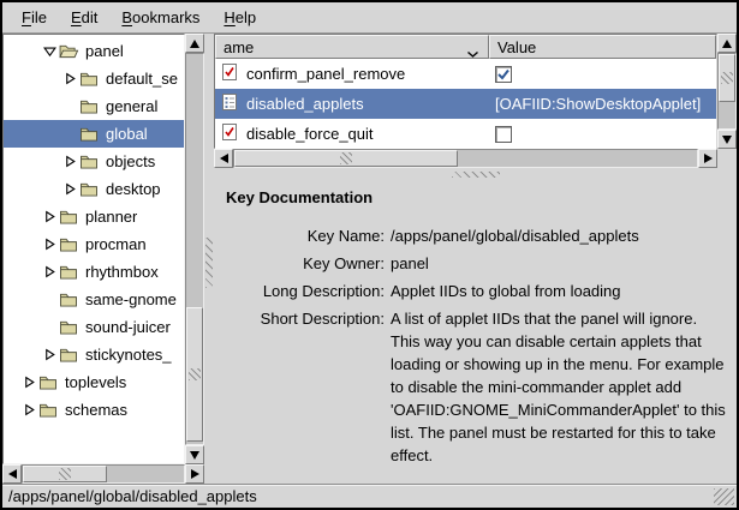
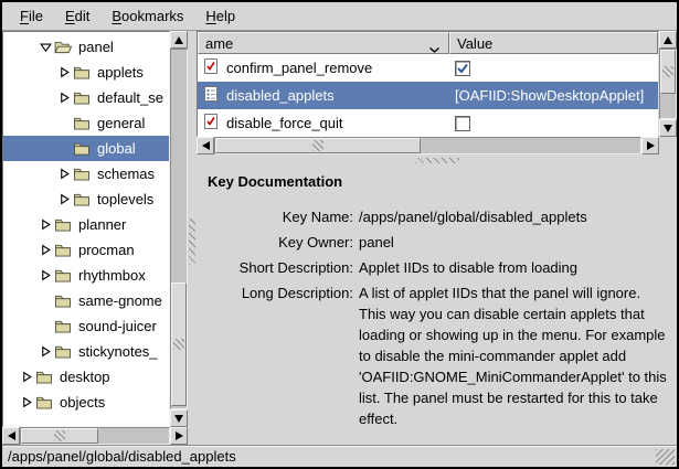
  File
  Edit
  Bookmarks
  Help
  panel
+ applets
  default_se
  general
  global
- objects
+ schemas
- desktop
+ toplevels
  planner
  procman
  rhythmbox
  same-gnome
  sound-juicer
  stickynotes_
- toplevels
+ desktop
- schemas
+ objects
  ame
  Value
  confirm_panel_remove
  disabled_applets
  [OAFIID:ShowDesktopApplet]
  disable_force_quit
  Key Documentation
  Key Name:
  /apps/panel/global/disabled_applets
  Key Owner:
  panel
- Long Description:
+ Short Description:
- Applet IIDs to global from loading
+ Applet IIDs to disable from loading
- Short Description:
+ Long Description:
  A list of applet IIDs that the panel will ignore. This way you can disable certain applets that loading or showing up in the menu. For example to disable the mini-commander applet add 'OAFIID:GNOME_MiniCommanderApplet' to this list. The panel must be restarted for this to take effect.
  /apps/panel/global/disabled_applets
